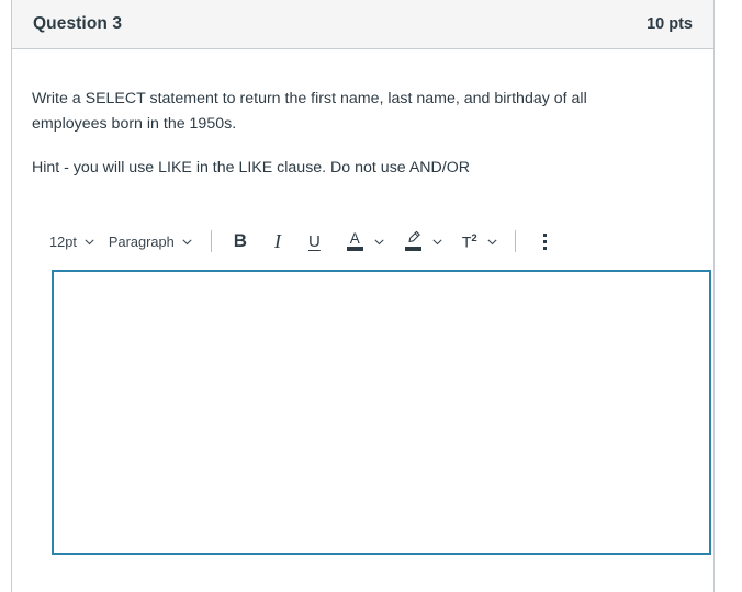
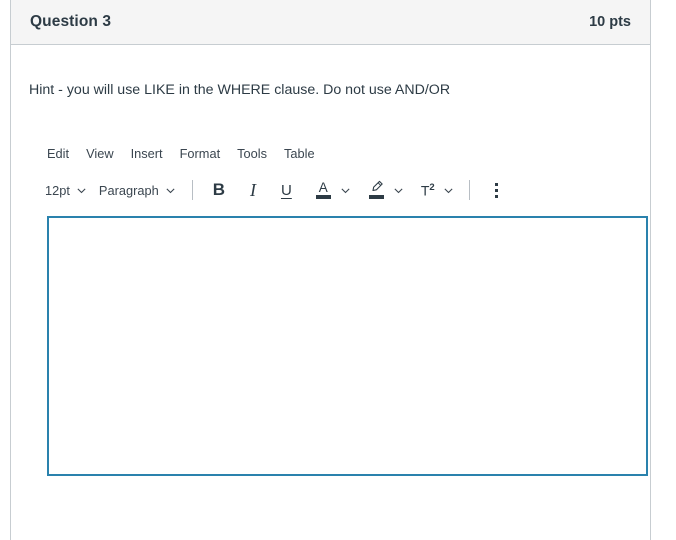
  Question 3
  10 pts
- Write a SELECT statement to return the first name, last name, and birthday of all employees born in the 1950s.
- Hint - you will use LIKE in the LIKE clause. Do not use AND/OR
+ Hint - you will use LIKE in the WHERE clause. Do not use AND/OR
+ Edit
+ View
+ Insert
+ Format
+ Tools
+ Table
  12pt
  Paragraph
  B
  I
  U
  A
  T2
